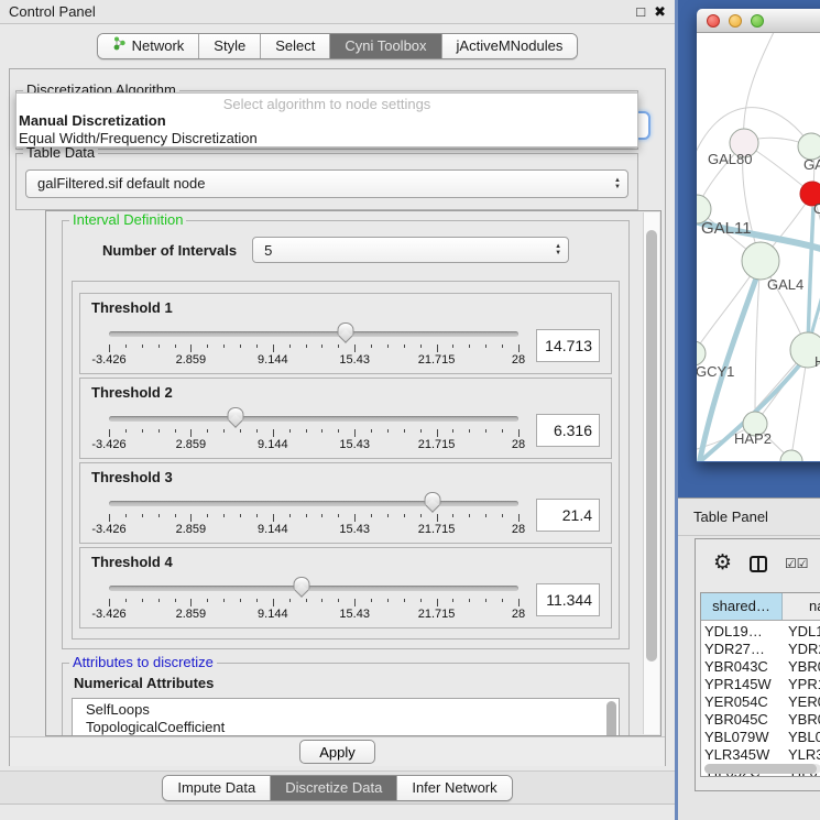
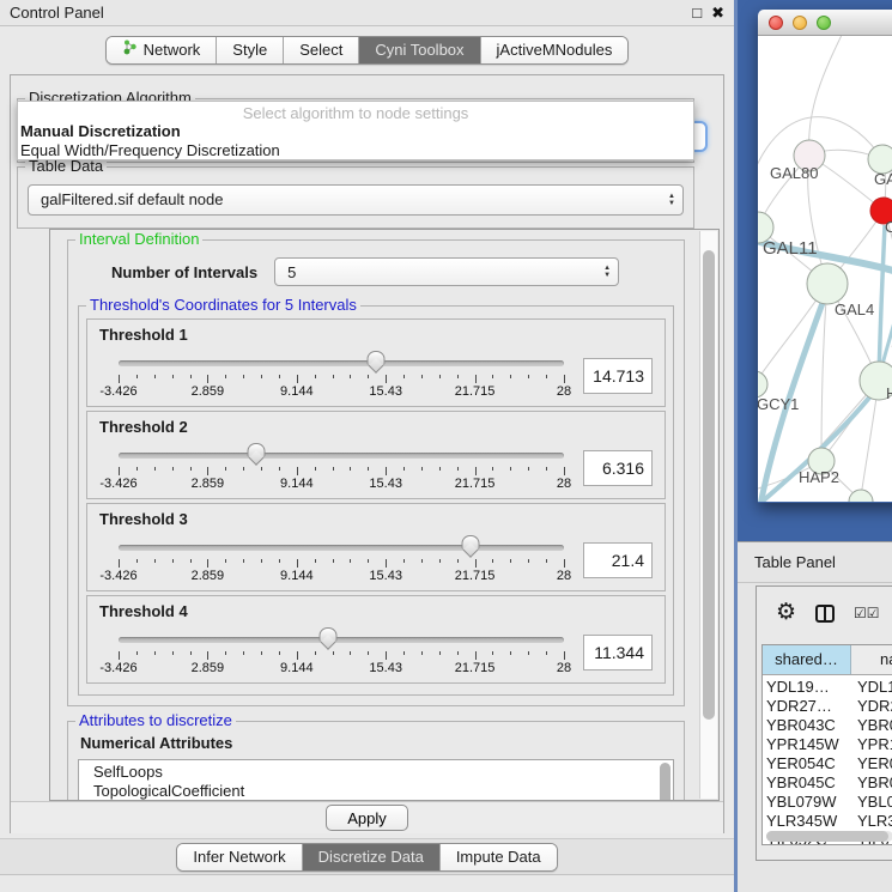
  Control Panel
  □
  ✖
  Network
  Style
  Select
  Cyni Toolbox
  jActiveMNodules
  Discretization Algorithm
  Select algorithm to node settings
  Manual Discretization
  Equal Width/Frequency Discretization
  Table Data
  galFiltered.sif default node
  Interval Definition
  Number of Intervals
  5
+ Threshold's Coordinates for 5 Intervals
  Threshold 1
  -3.426
  2.859
  9.144
  15.43
  21.715
  28
  14.713
  Threshold 2
  -3.426
  2.859
  9.144
  15.43
  21.715
  28
  6.316
  Threshold 3
  -3.426
  2.859
  9.144
  15.43
  21.715
  28
  21.4
  Threshold 4
  -3.426
  2.859
  9.144
  15.43
  21.715
  28
  11.344
  Attributes to discretize
  Numerical Attributes
  SelfLoops
  TopologicalCoefficient
  Apply
- Impute Data
+ Infer Network
  Discretize Data
- Infer Network
+ Impute Data
  GAL80
  GA
  C
  GAL11
  GAL4
  GCY1
  HAP2
  Table Panel
  ⚙
  ☑☑
  shared…
  YDL19…
  YDL
  YDR27…
  YDR
  YBR043C
  YBR
  YPR145W
  YPR
  YER054C
  YER
  YBR045C
  YBR
  YBL079W
  YBL0
  YLR345W
  YLR
